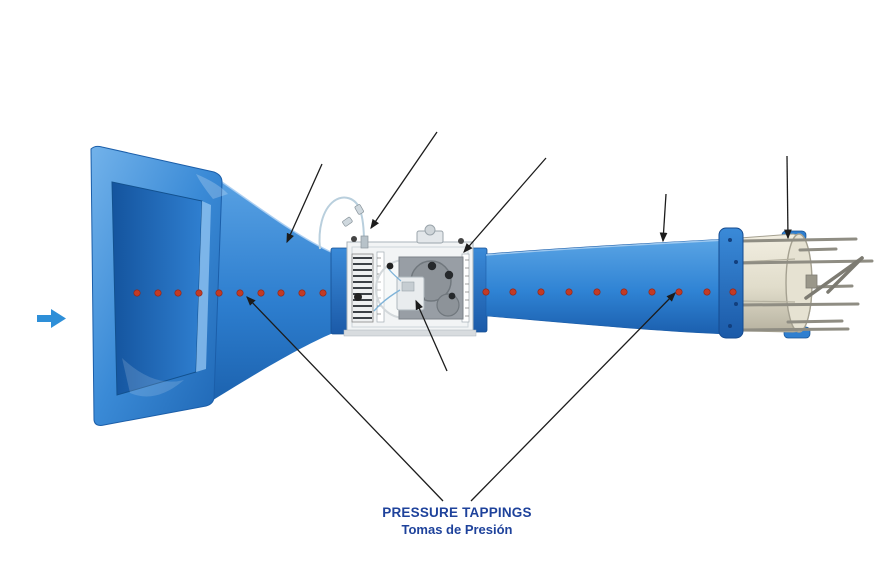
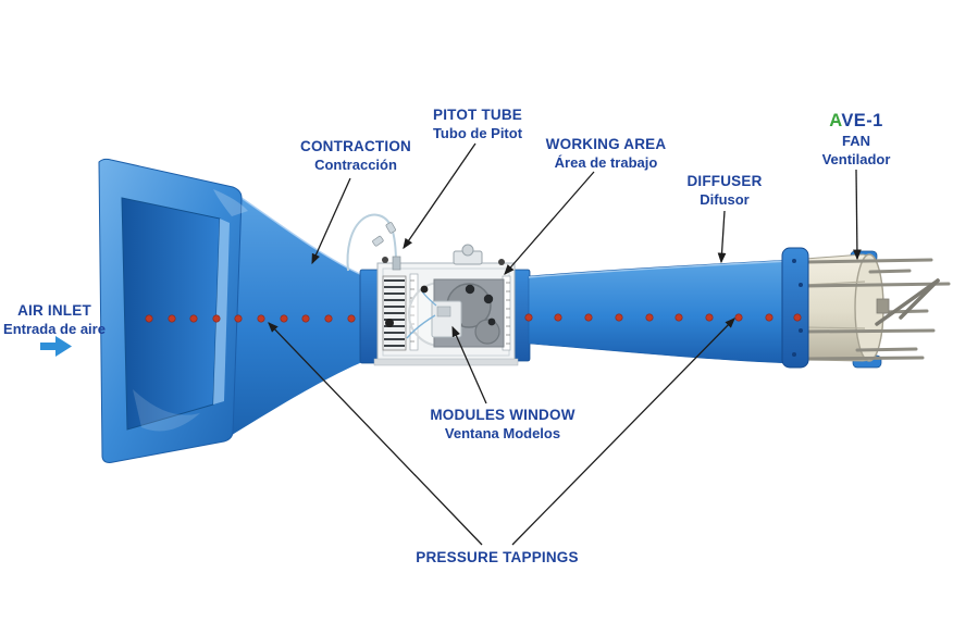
+ AIR INLET
+ Entrada de aire
+ CONTRACTION
+ Contracción
+ PITOT TUBE
+ Tubo de Pitot
+ WORKING AREA
+ Área de trabajo
+ DIFFUSER
+ Difusor
+ AVE-1
+ FAN
+ Ventilador
+ MODULES WINDOW
+ Ventana Modelos
  PRESSURE TAPPINGS
- Tomas de Presión
